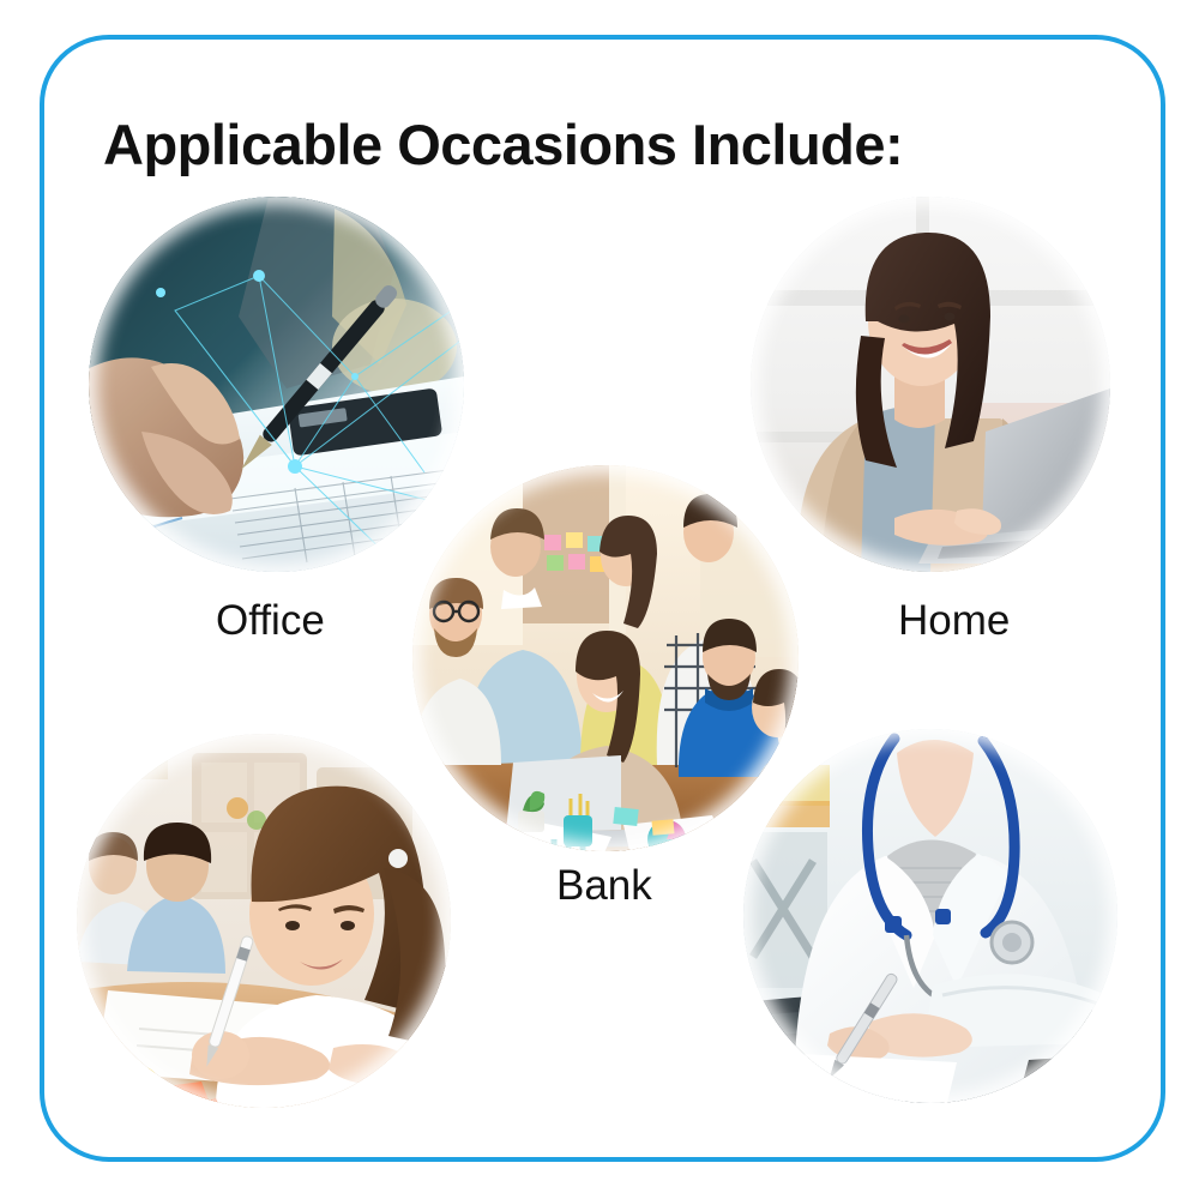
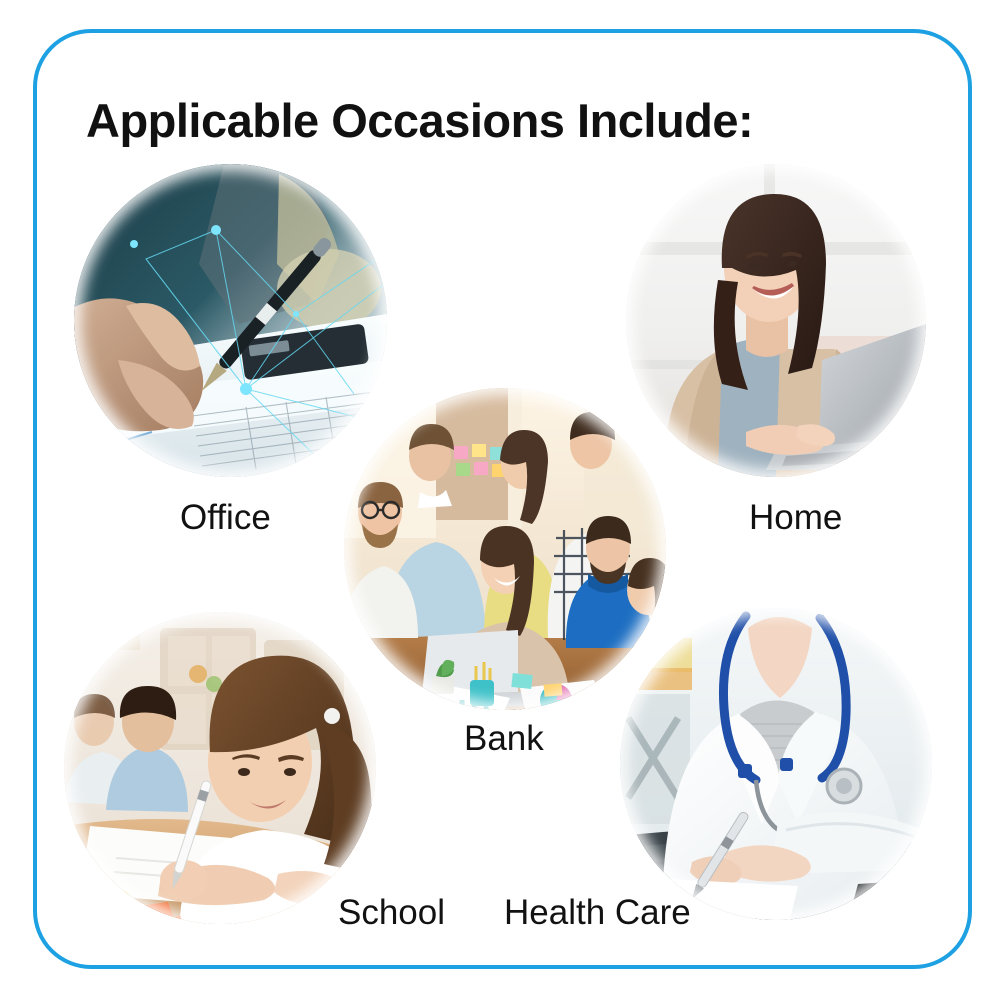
  Applicable Occasions Include:
  Office
  Home
  Bank
+ School
+ Health Care
